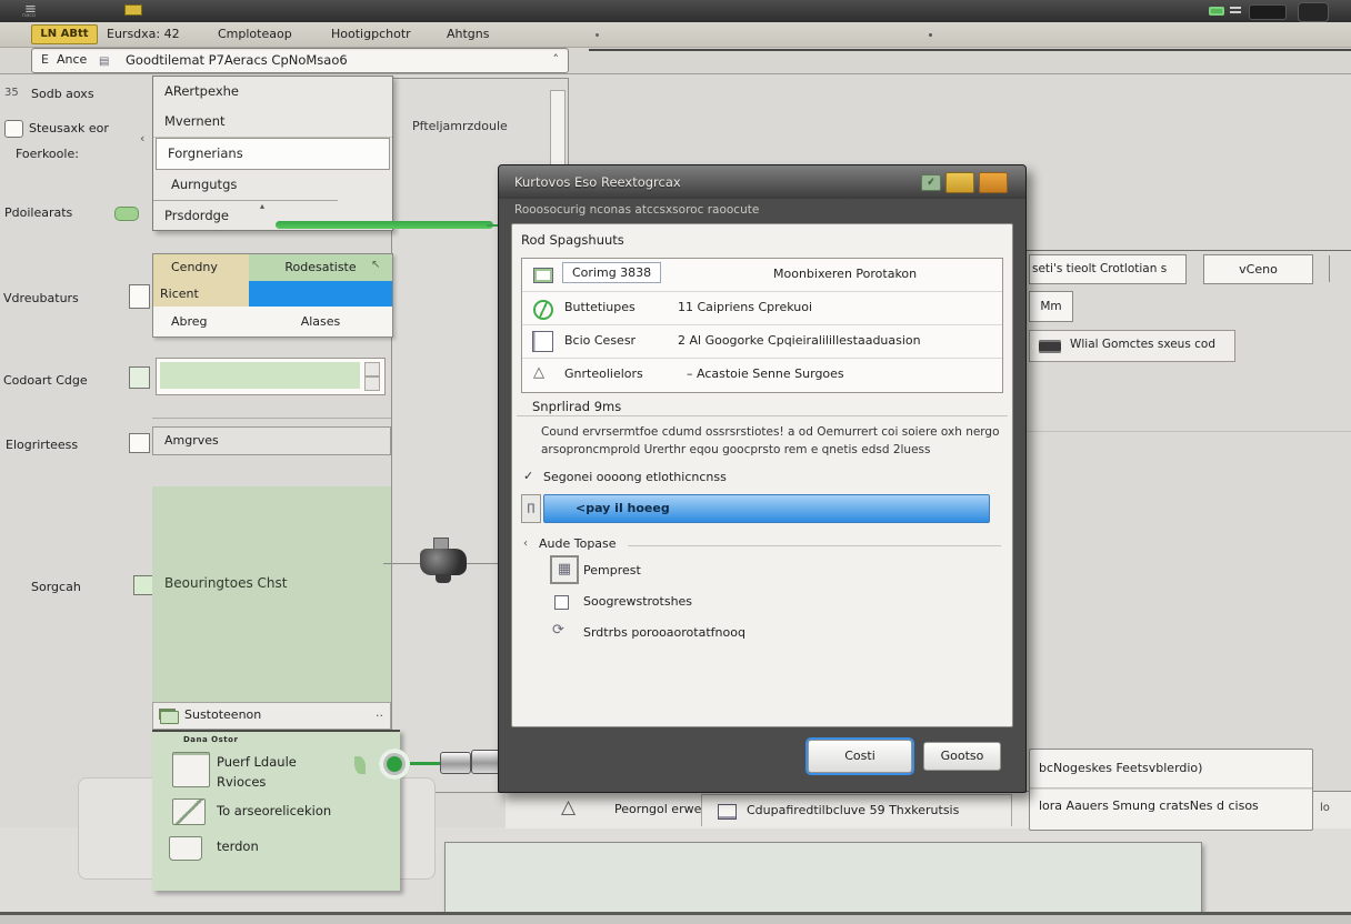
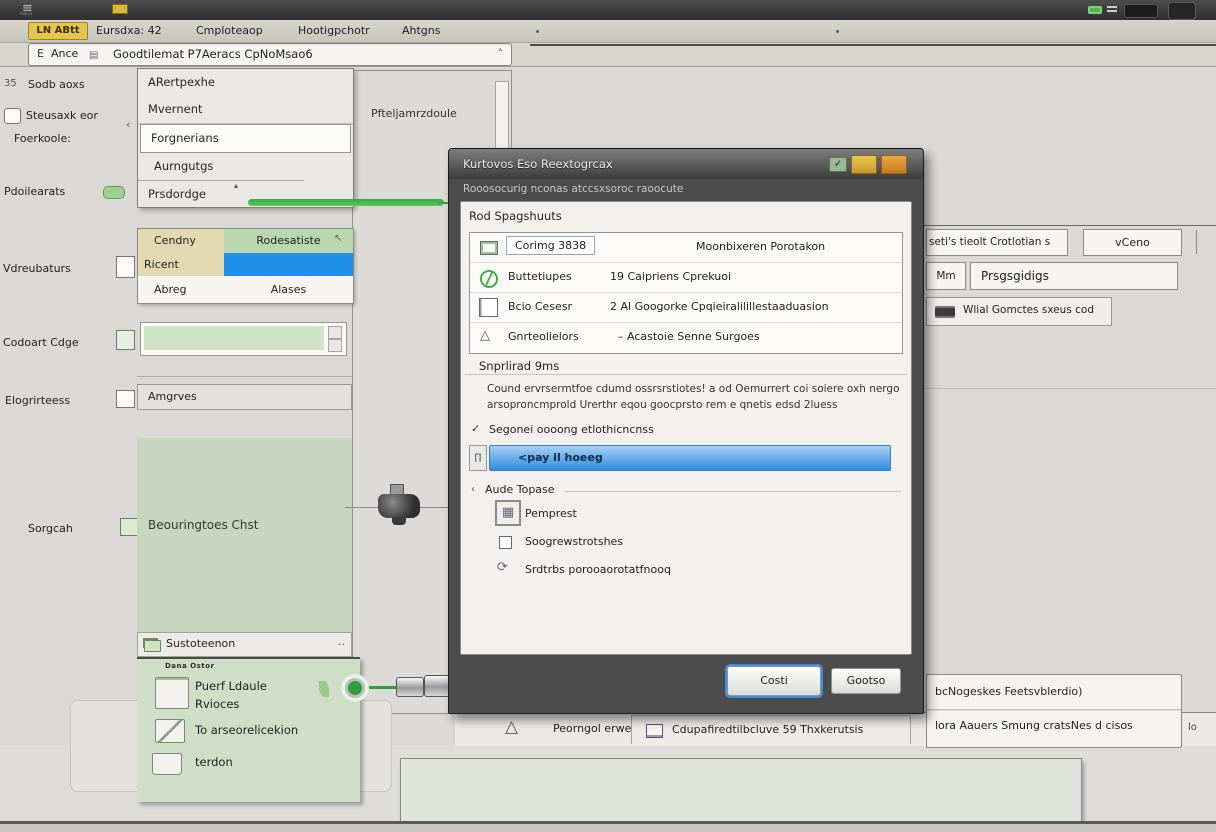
  ≡
  LN ABtt
  Eursdxa: 42
  Cmploteaop
  Hootigpchotr
  Ahtgns
  E
  Ance
  ▤
  Goodtilemat P7Aeracs CpNoMsao6
  ˄
  Pfteljamrzdoule
  35
  Sodb aoxs
  Steusaxk eor
  Foerkoole:
  Pdoilearats
  Vdreubaturs
  Codoart Cdge
  Elogrirteess
  Sorgcah
  ARertpexhe
  Mvernent
  Forgnerians
  Aurngutgs
  Prsdordge
  ▴
  ‹
  Cendny
  Rodesatiste
  ↖
  Ricent
  Abreg
  Alases
  Amgrves
  Beouringtoes Chst
  Sustoteenon
  ..
  Dana Ostor
  Puerf Ldaule
  Rvioces
  To arseorelicekion
  terdon
  Kurtovos Eso Reextogrcax
  ✓
  Rooosocurig nconas atccsxsoroc raoocute
  Rod Spagshuuts
  Corimg 3838
  Moonbixeren Porotakon
  Buttetiupes
- 11 Caipriens Cprekuoi
+ 19 Caipriens Cprekuoi
  Bcio Cesesr
  2 Al Googorke Cpqieiralilillestaaduasion
  △
  Gnrteolielors
  – Acastoie Senne Surgoes
  Snprlirad 9ms
  Cound ervrsermtfoe cdumd ossrsrstiotes! a od Oemurrert coi soiere oxh nergo
  arsoproncmprold Urerthr eqou goocprsto rem e qnetis edsd 2luess
  ✓
  Segonei oooong etlothicncnss
  ∏
  <pay il hoeeg
  ‹
  Aude Topase
  ▦
  Pemprest
  Soogrewstrotshes
  ⟳
  Srdtrbs porooaorotatfnooq
  Costi
  Gootso
  seti's tieolt Crotlotian s
  vCeno
  Mm
+ Prsgsgidigs
  Wlial Gomctes sxeus cod
  △
  Peorngol erwe
  Cdupafiredtilbcluve 59 Thxkerutsis
  lo
  bcNogeskes Feetsvblerdio)
  lora Aauers Smung cratsNes d cisos
